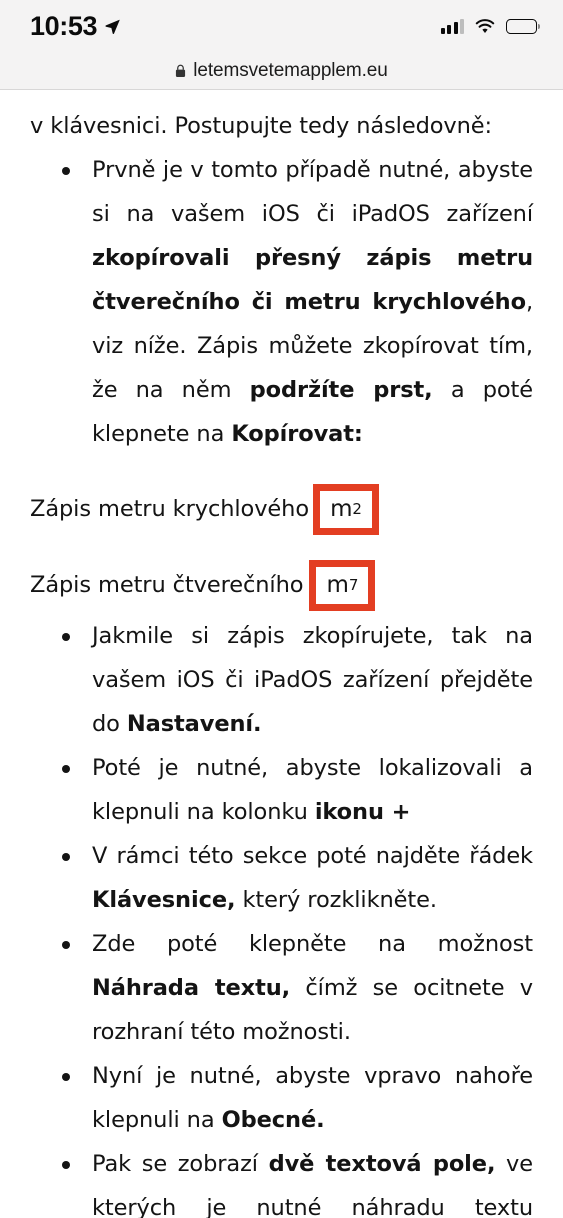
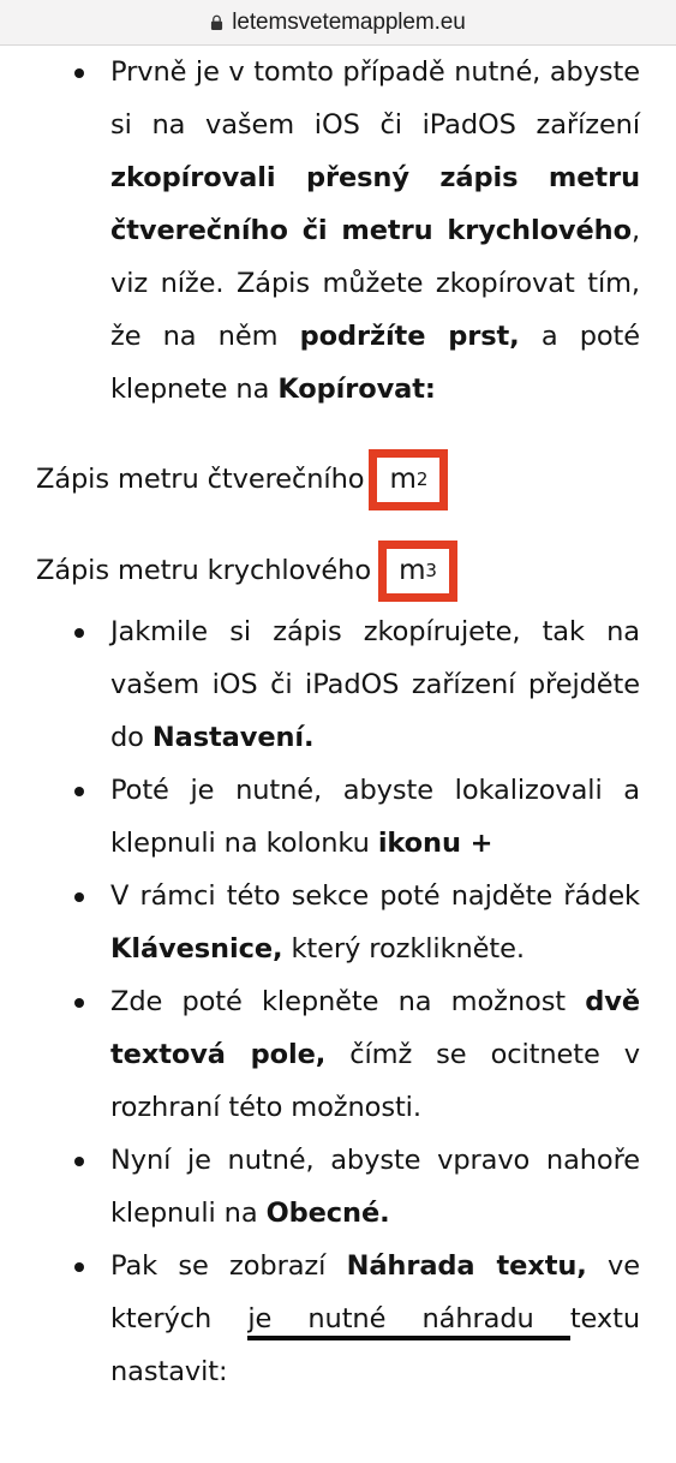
- 10:53
  letemsvetemapplem.eu
- v klávesnici. Postupujte tedy následovně:
  Prvně je v tomto případě nutné, abyste si na vašem iOS či iPadOS zařízení zkopírovali přesný zápis metru čtverečního či metru krychlového, viz níže. Zápis můžete zkopírovat tím, že na něm podržíte prst, a poté klepnete na Kopírovat:
- Zápis metru krychlového
+ Zápis metru čtverečního
  m
  2
- Zápis metru čtverečního
+ Zápis metru krychlového
  m
- 7
+ 3
  Jakmile si zápis zkopírujete, tak na vašem iOS či iPadOS zařízení přejděte do Nastavení.
  Poté je nutné, abyste lokalizovali a klepnuli na kolonku ikonu +
  V rámci této sekce poté najděte řádek Klávesnice, který rozklikněte.
- Zde poté klepněte na možnost Náhrada textu, čímž se ocitnete v rozhraní této možnosti.
+ Zde poté klepněte na možnost dvě textová pole, čímž se ocitnete v rozhraní této možnosti.
  Nyní je nutné, abyste vpravo nahoře klepnuli na Obecné.
- Pak se zobrazí dvě textová pole, ve kterých je nutné náhradu textu
+ Pak se zobrazí Náhrada textu, ve kterých je nutné náhradu textu nastavit:
